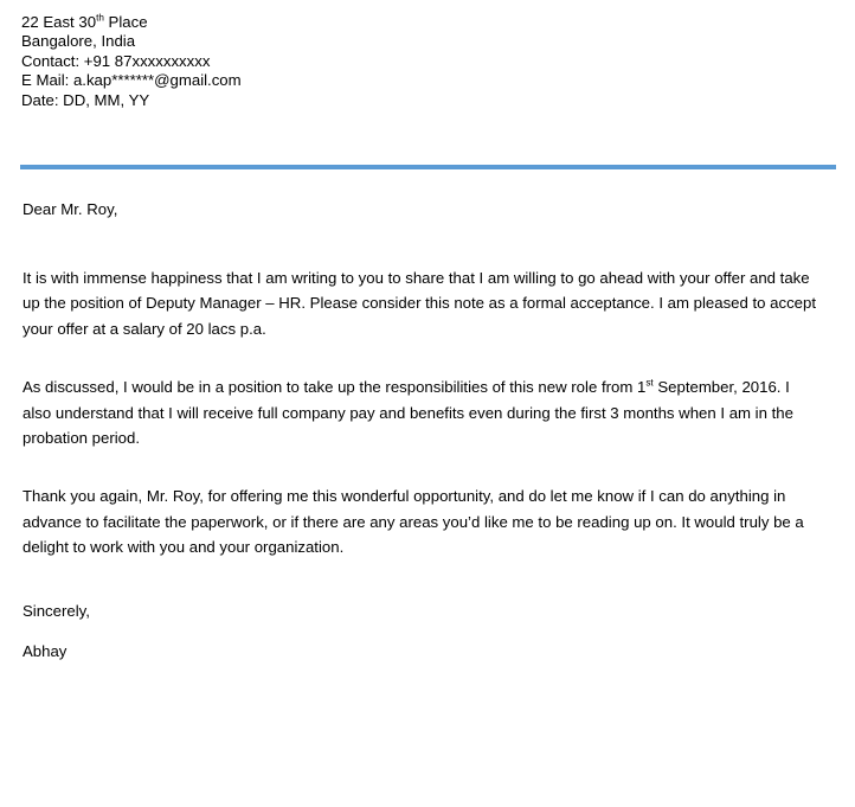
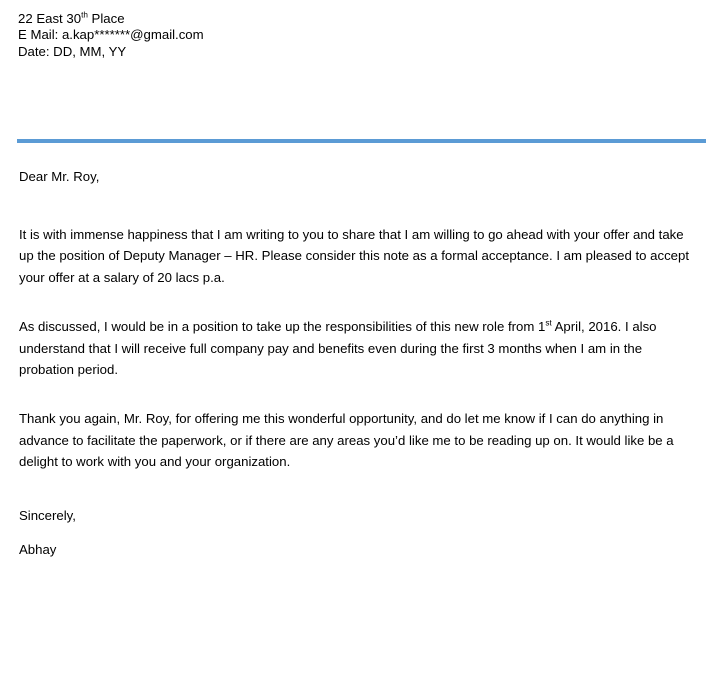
  22 East 30th Place
- Bangalore, India
- Contact: +91 87xxxxxxxxxx
  E Mail: a.kap*******@gmail.com
  Date: DD, MM, YY
  Dear Mr. Roy,
  It is with immense happiness that I am writing to you to share that I am willing to go ahead with your offer and take up the position of Deputy Manager – HR. Please consider this note as a formal acceptance. I am pleased to accept your offer at a salary of 20 lacs p.a.
- As discussed, I would be in a position to take up the responsibilities of this new role from 1st September, 2016. I also understand that I will receive full company pay and benefits even during the first 3 months when I am in the probation period.
+ As discussed, I would be in a position to take up the responsibilities of this new role from 1st April, 2016. I also understand that I will receive full company pay and benefits even during the first 3 months when I am in the probation period.
- Thank you again, Mr. Roy, for offering me this wonderful opportunity, and do let me know if I can do anything in advance to facilitate the paperwork, or if there are any areas you’d like me to be reading up on. It would truly be a delight to work with you and your organization.
+ Thank you again, Mr. Roy, for offering me this wonderful opportunity, and do let me know if I can do anything in advance to facilitate the paperwork, or if there are any areas you’d like me to be reading up on. It would like be a delight to work with you and your organization.
  Sincerely,
  Abhay
